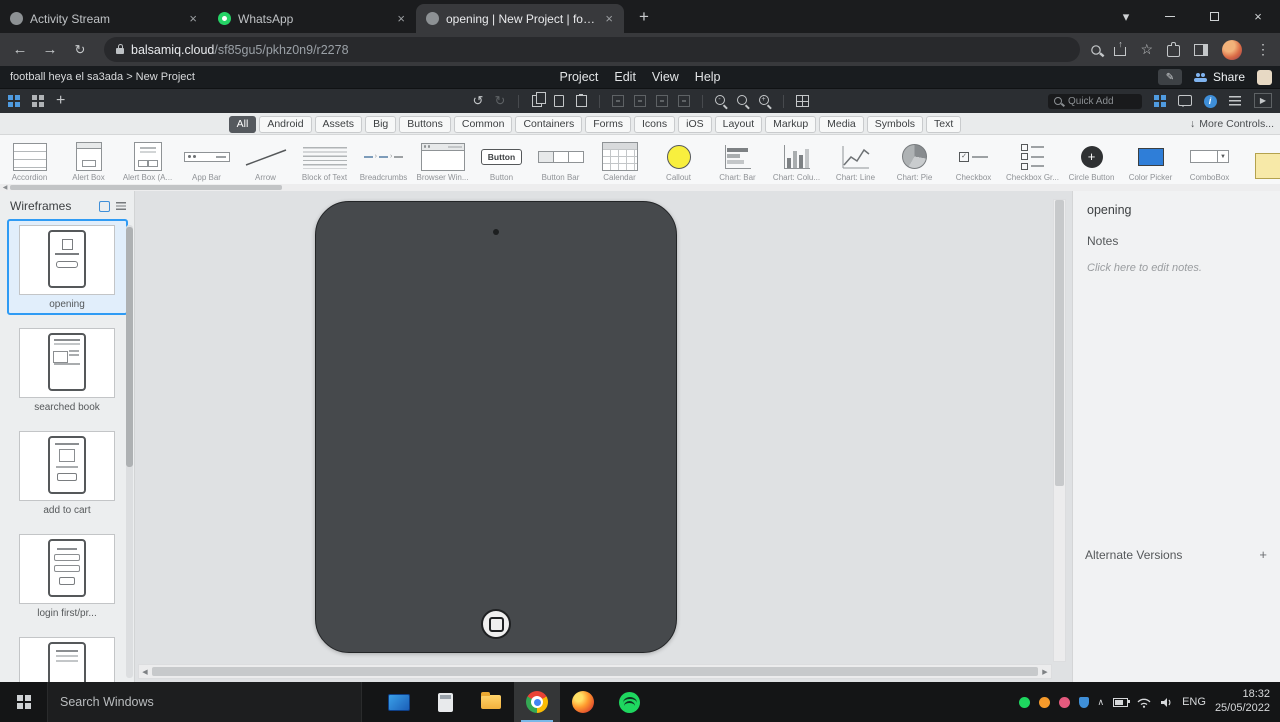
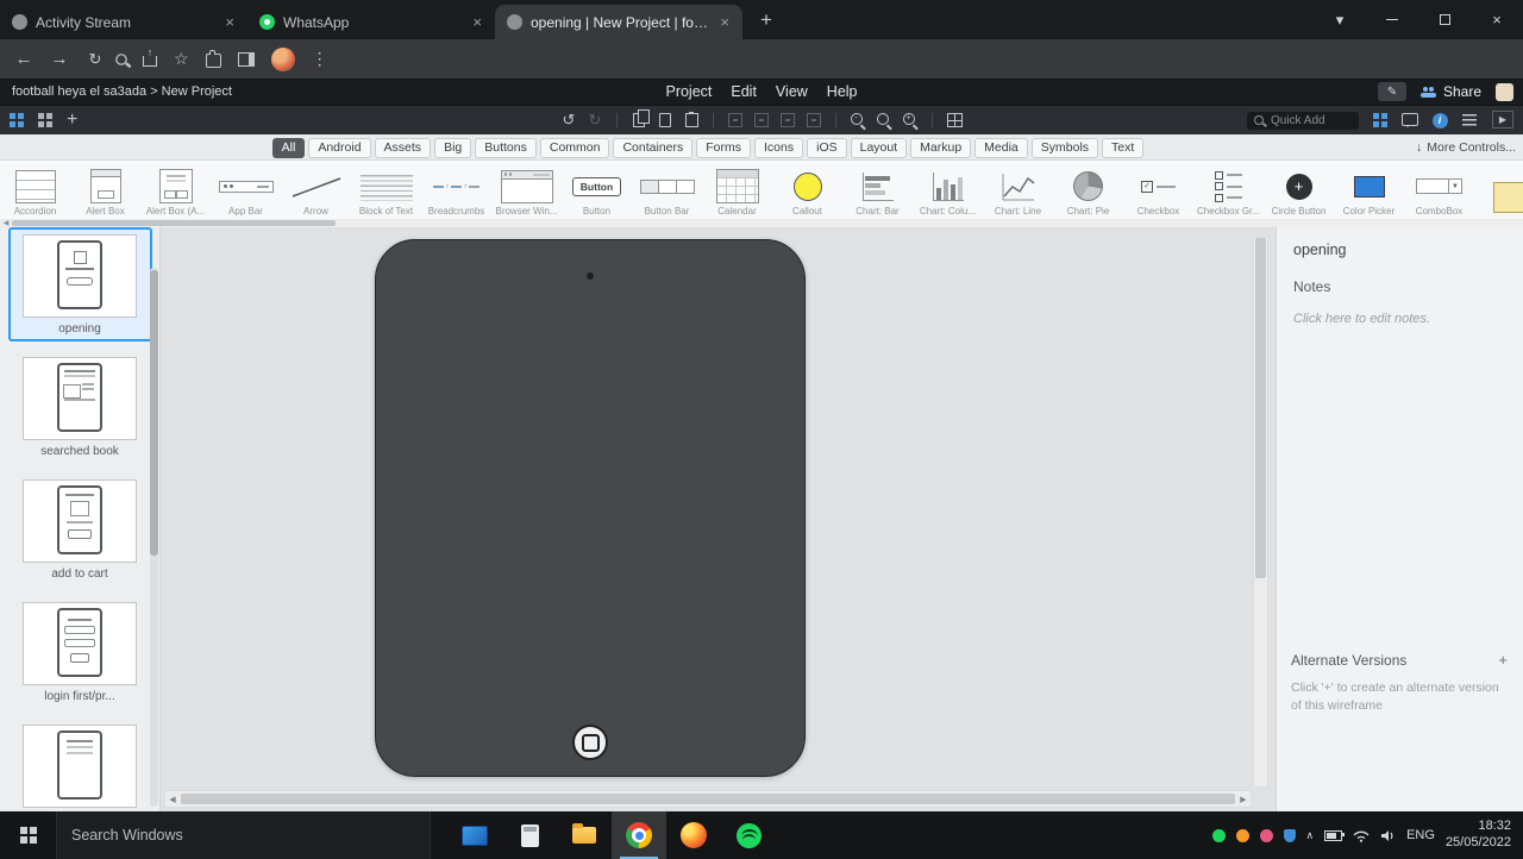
  Activity Stream
  ×
  WhatsApp
  ×
  opening | New Project | foot
  ×
  +
  ▾
  ×
  ←
  →
  ↻
- balsamiq.cloud/sf85gu5/pkhz0n9/r2278
  ☆
  ⋮
  football heya el sa3ada > New Project
  Project
  Edit
  View
  Help
  ✎
  Share
  +
  ↺
  ↻
  Quick Add
  i
  ▶
  All
  Android
  Assets
  Big
  Buttons
  Common
  Containers
  Forms
  Icons
  iOS
  Layout
  Markup
  Media
  Symbols
  Text
  ↓
  More Controls...
  Accordion
  Alert Box
  Alert Box (A...
  App Bar
  Arrow
  Block of Text
  Breadcrumbs
  Browser Win...
  Button
  Button
  Button Bar
  Calendar
  Callout
  Chart: Bar
  Chart: Colu...
  Chart: Line
  Chart: Pie
  Checkbox
  Checkbox Gr...
  +
  Circle Button
  Color Picker
  ComboBox
- Wireframes
  opening
  searched book
  add to cart
  login first/pr...
  opening
  Notes
  Click here to edit notes.
  Alternate Versions
  +
+ Click '+' to create an alternate version of this wireframe
  Search Windows
  ∧
  ENG
  18:32
  25/05/2022
